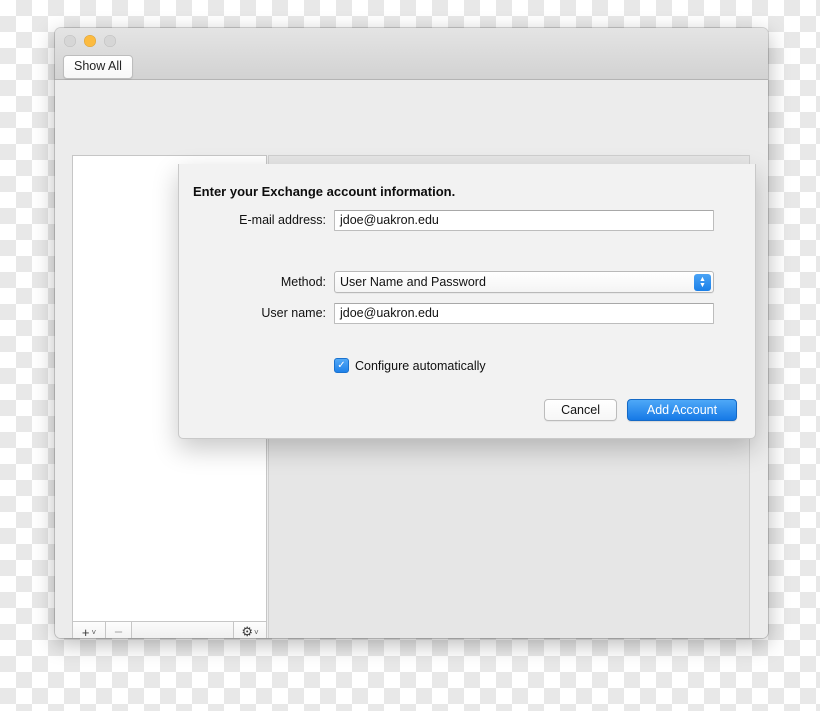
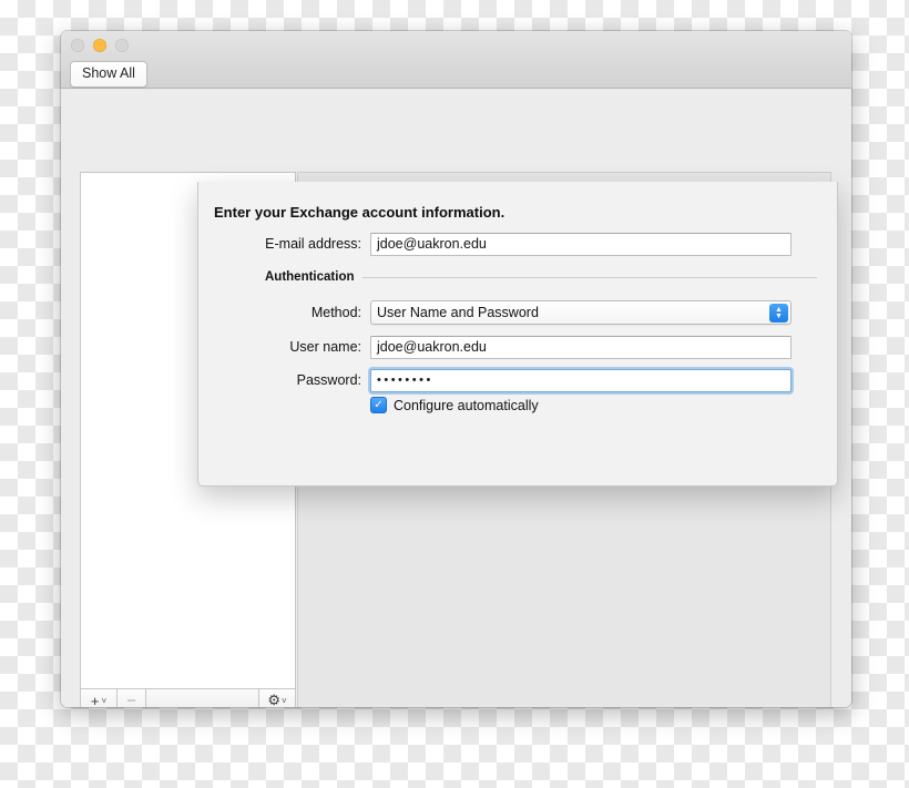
  Show All
  +
  ˅
  −
  ⚙
  ˅
  Enter your Exchange account information.
  E-mail address:
  jdoe@uakron.edu
+ Authentication
  Method:
  User Name and Password
  User name:
  jdoe@uakron.edu
+ Password:
+ ••••••••
  ✓
  Configure automatically
- Cancel
- Add Account
